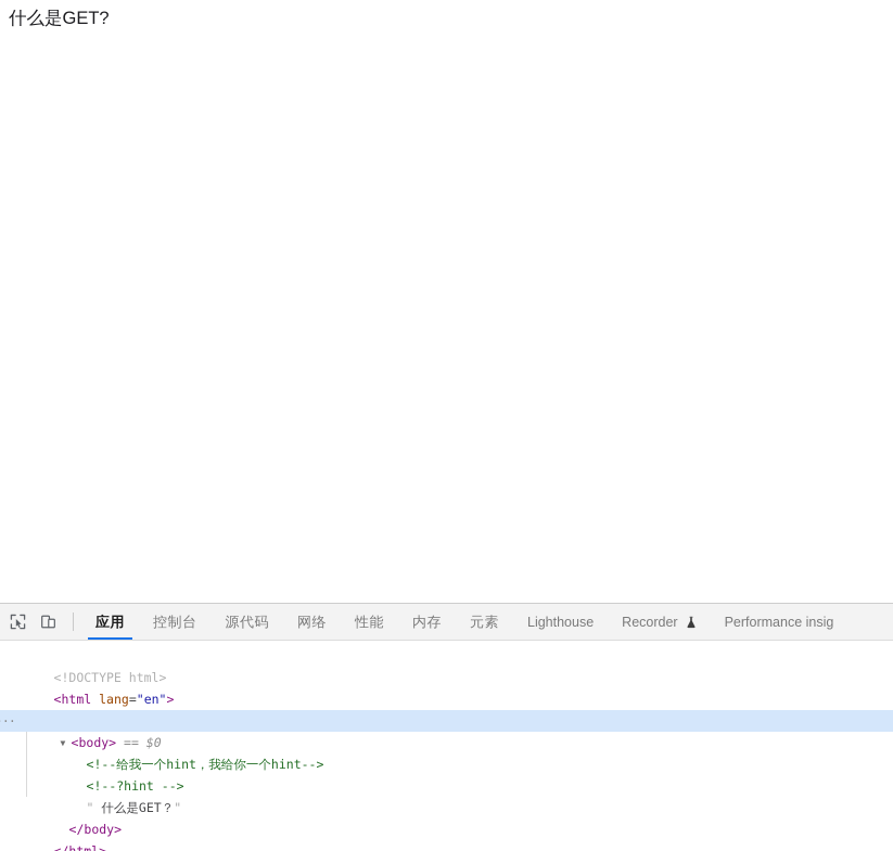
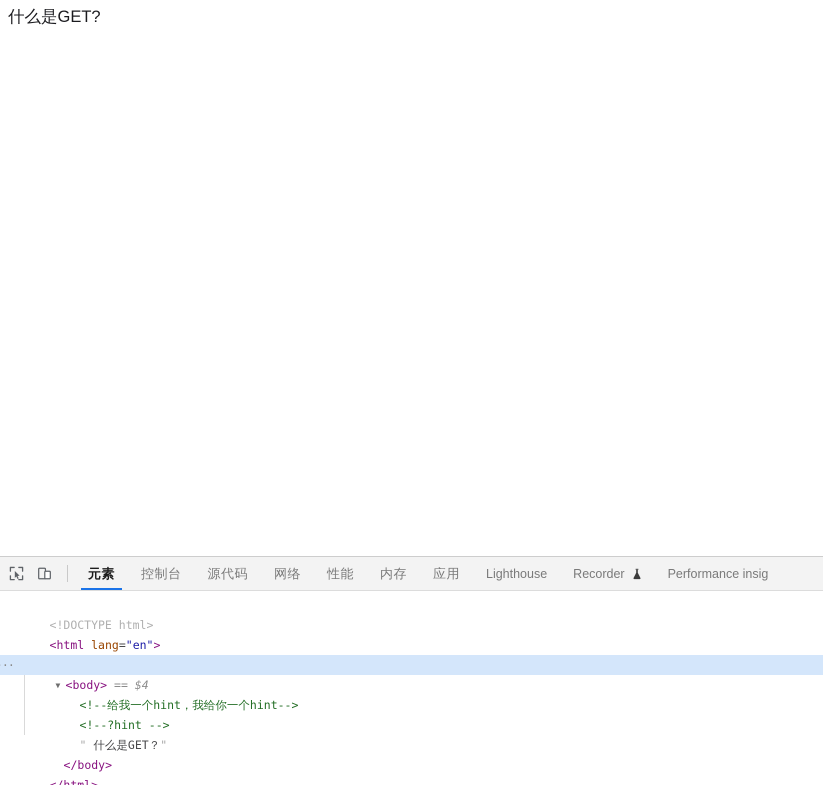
  什么是GET?
- 应用
+ 元素
  控制台
  源代码
  网络
  性能
  内存
- 元素
+ 应用
  Lighthouse
  Recorder
  Performance insig
  <!DOCTYPE html>
  <html lang="en">
- ▼ <body> == $0
+ ▼ <body> == $4
  <!--给我一个hint，我给你一个hint-->
  <!--?hint -->
  " 什么是GET？"
  </body>
